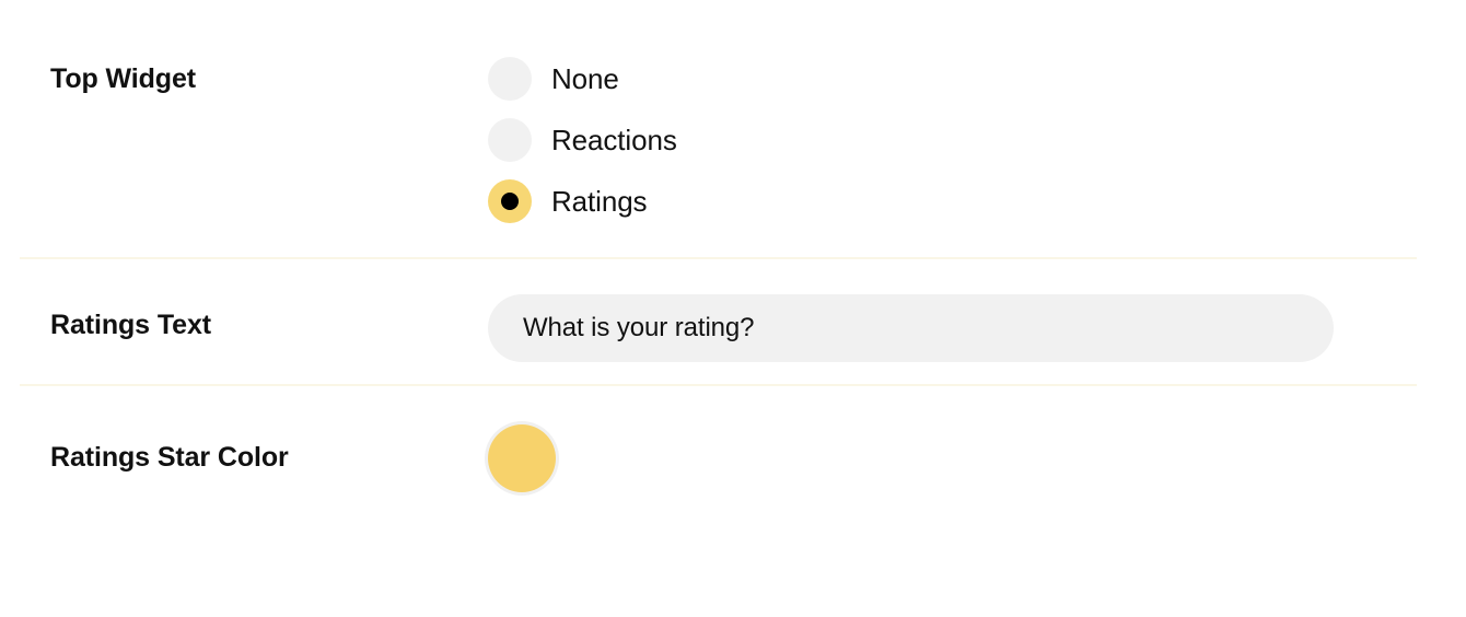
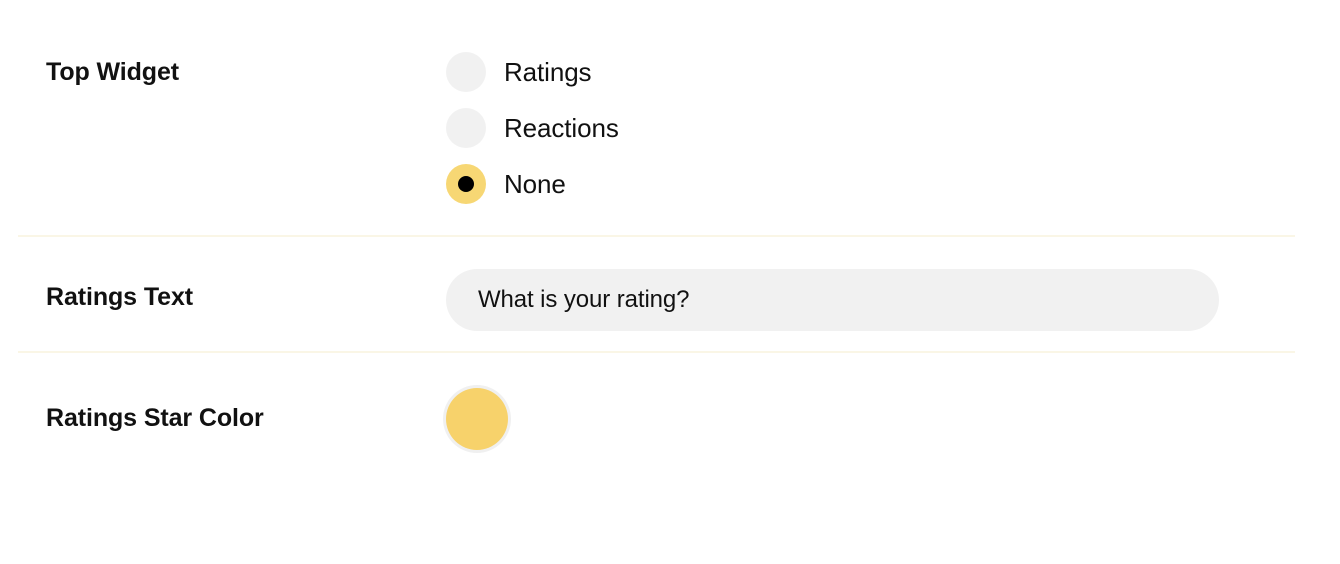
  Top Widget
- None
+ Ratings
  Reactions
- Ratings
+ None
  Ratings Text
  What is your rating?
  Ratings Star Color
